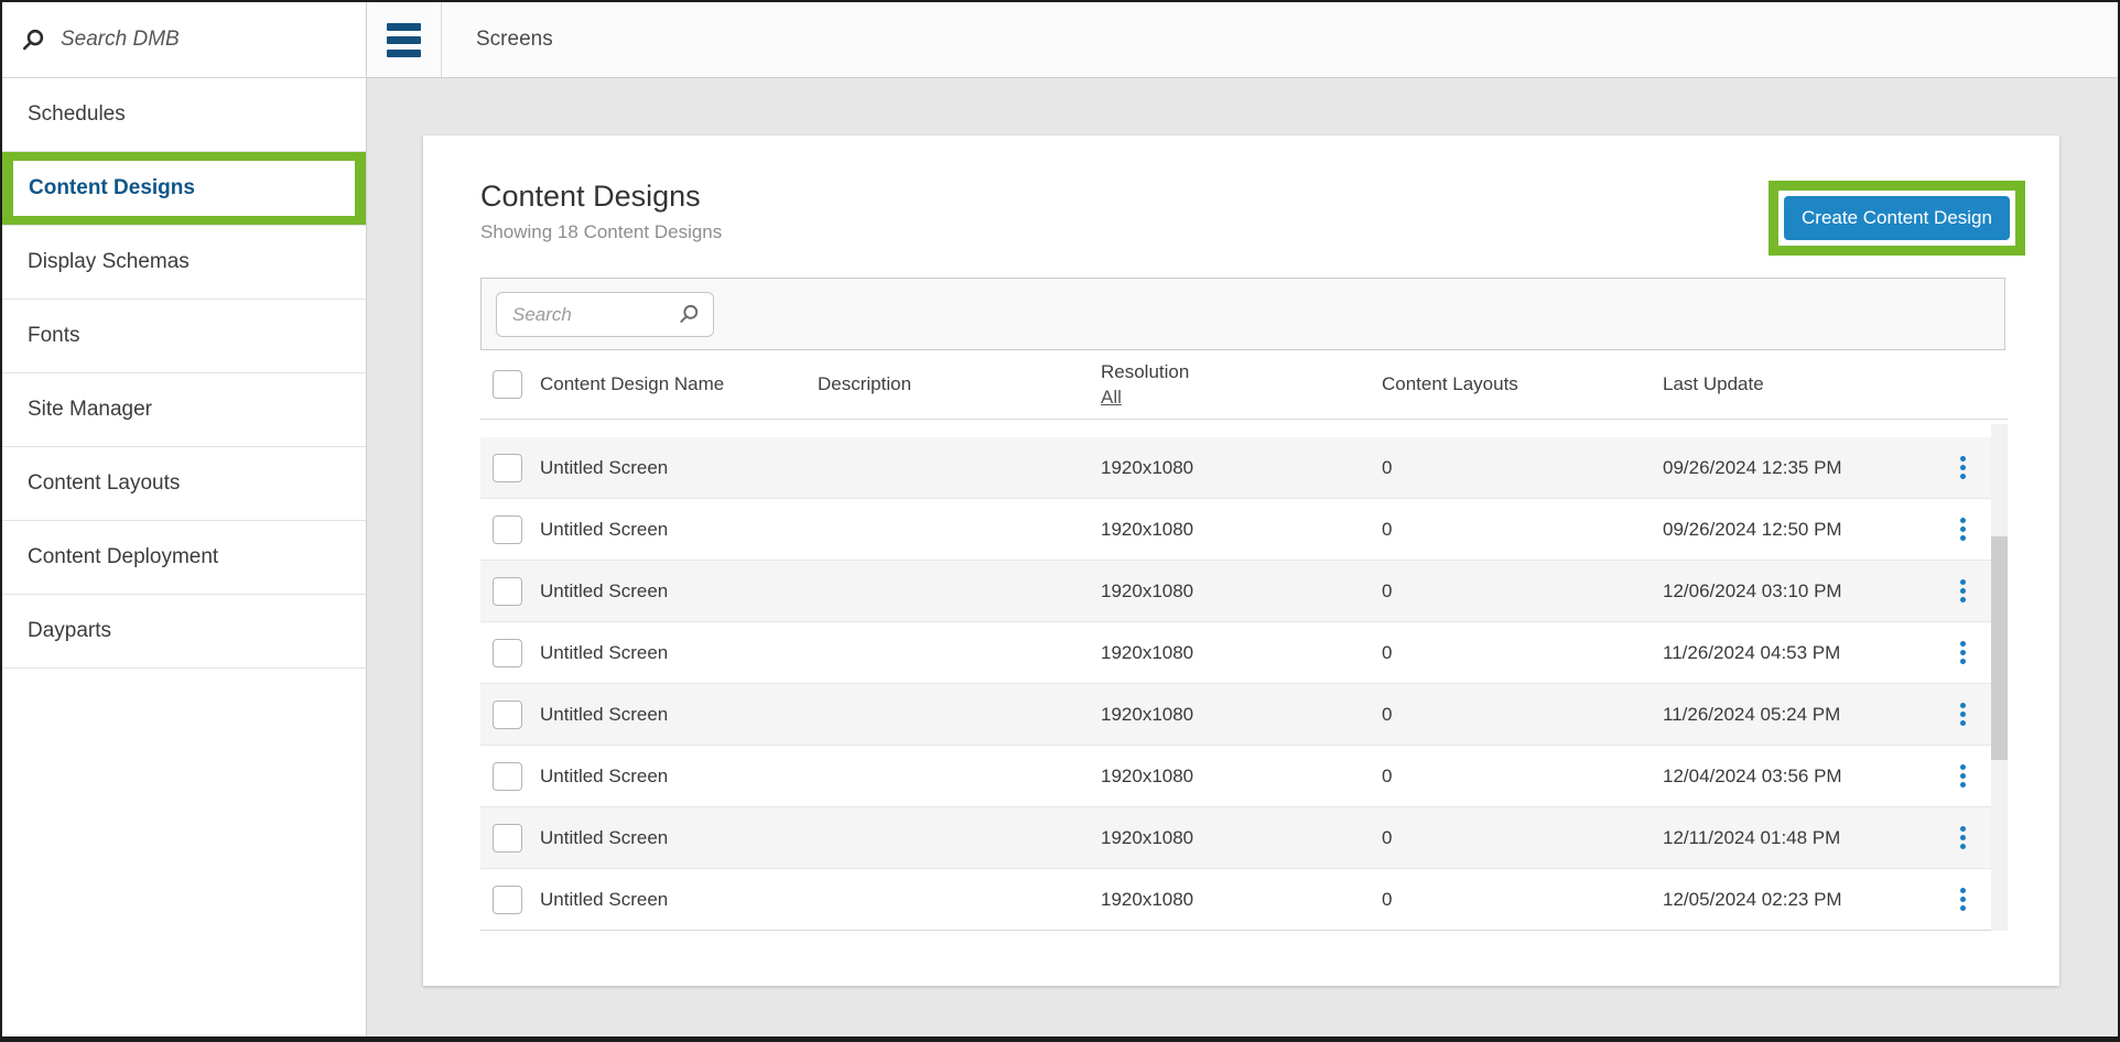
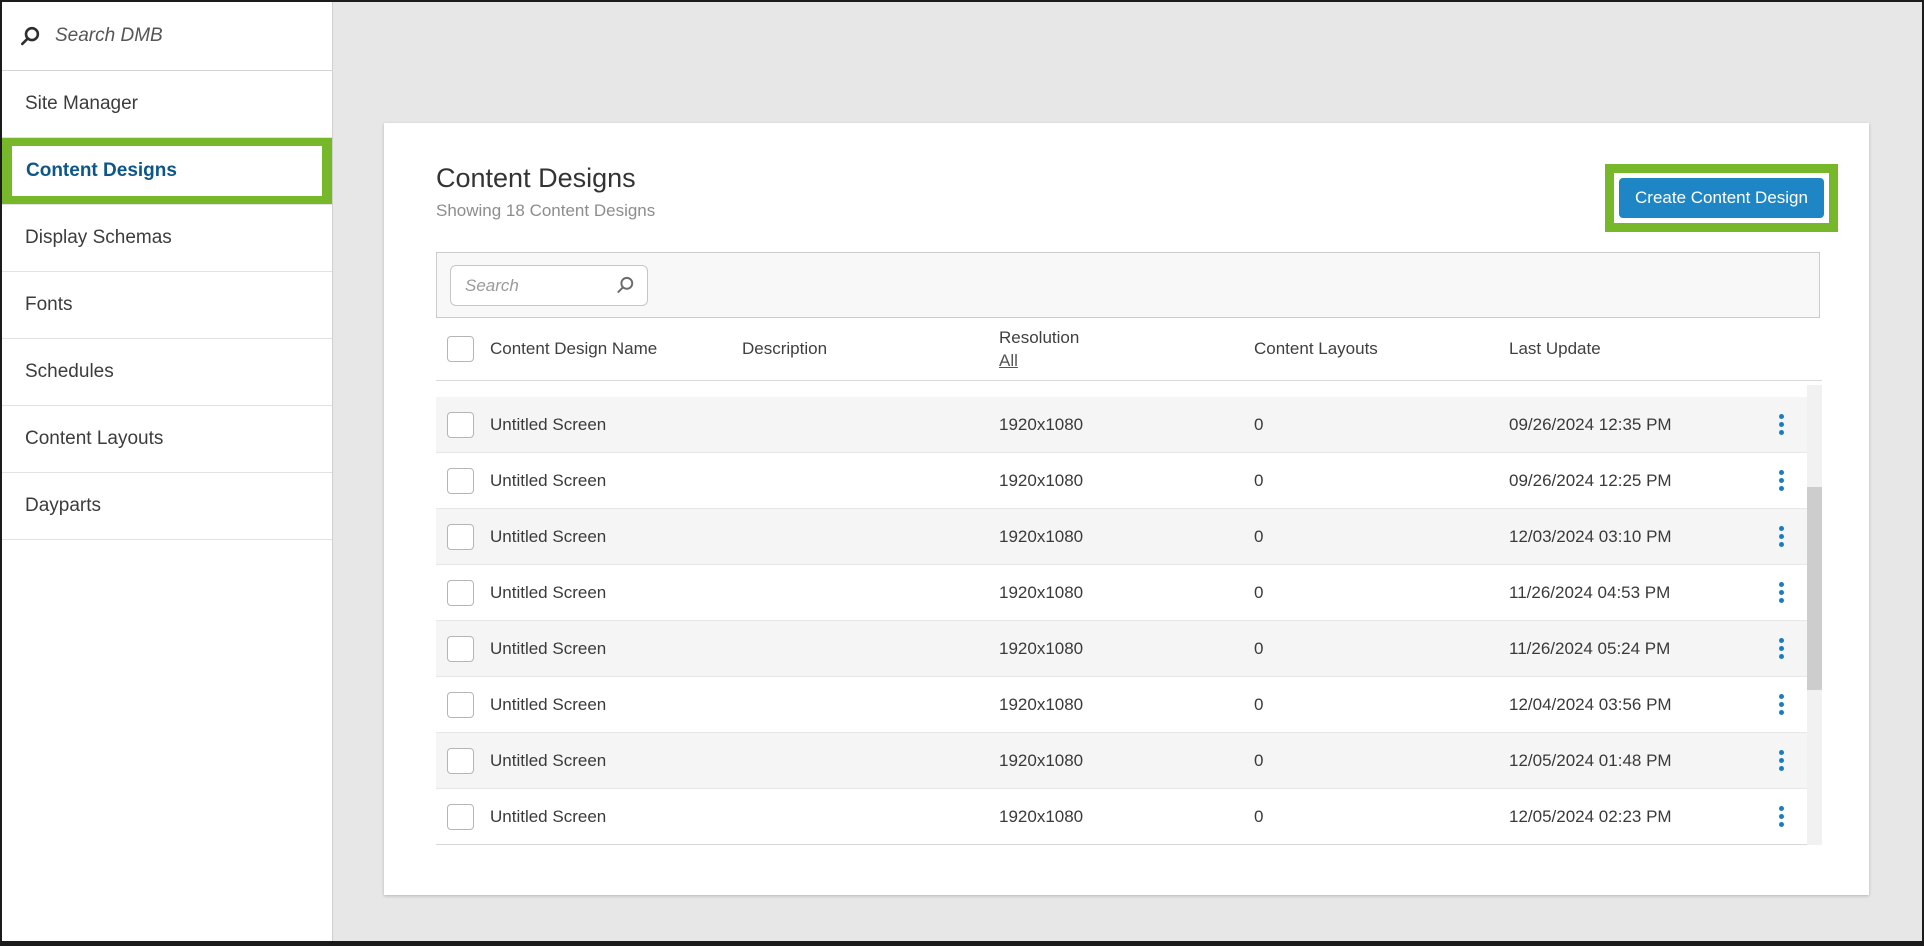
  Search DMB
- Schedules
+ Site Manager
  Content Designs
  Display Schemas
  Fonts
- Site Manager
+ Schedules
  Content Layouts
- Content Deployment
  Dayparts
- Screens
  Content Designs
  Showing 18 Content Designs
  Create Content Design
  Search
  Content Design Name
  Description
  Resolution
  All
  Content Layouts
  Last Update
  Untitled Screen
  1920x1080
  0
  09/26/2024 12:35 PM
  Untitled Screen
  1920x1080
  0
- 09/26/2024 12:50 PM
+ 09/26/2024 12:25 PM
  Untitled Screen
  1920x1080
  0
- 12/06/2024 03:10 PM
+ 12/03/2024 03:10 PM
  Untitled Screen
  1920x1080
  0
  11/26/2024 04:53 PM
  Untitled Screen
  1920x1080
  0
  11/26/2024 05:24 PM
  Untitled Screen
  1920x1080
  0
  12/04/2024 03:56 PM
  Untitled Screen
  1920x1080
  0
- 12/11/2024 01:48 PM
+ 12/05/2024 01:48 PM
  Untitled Screen
  1920x1080
  0
  12/05/2024 02:23 PM
